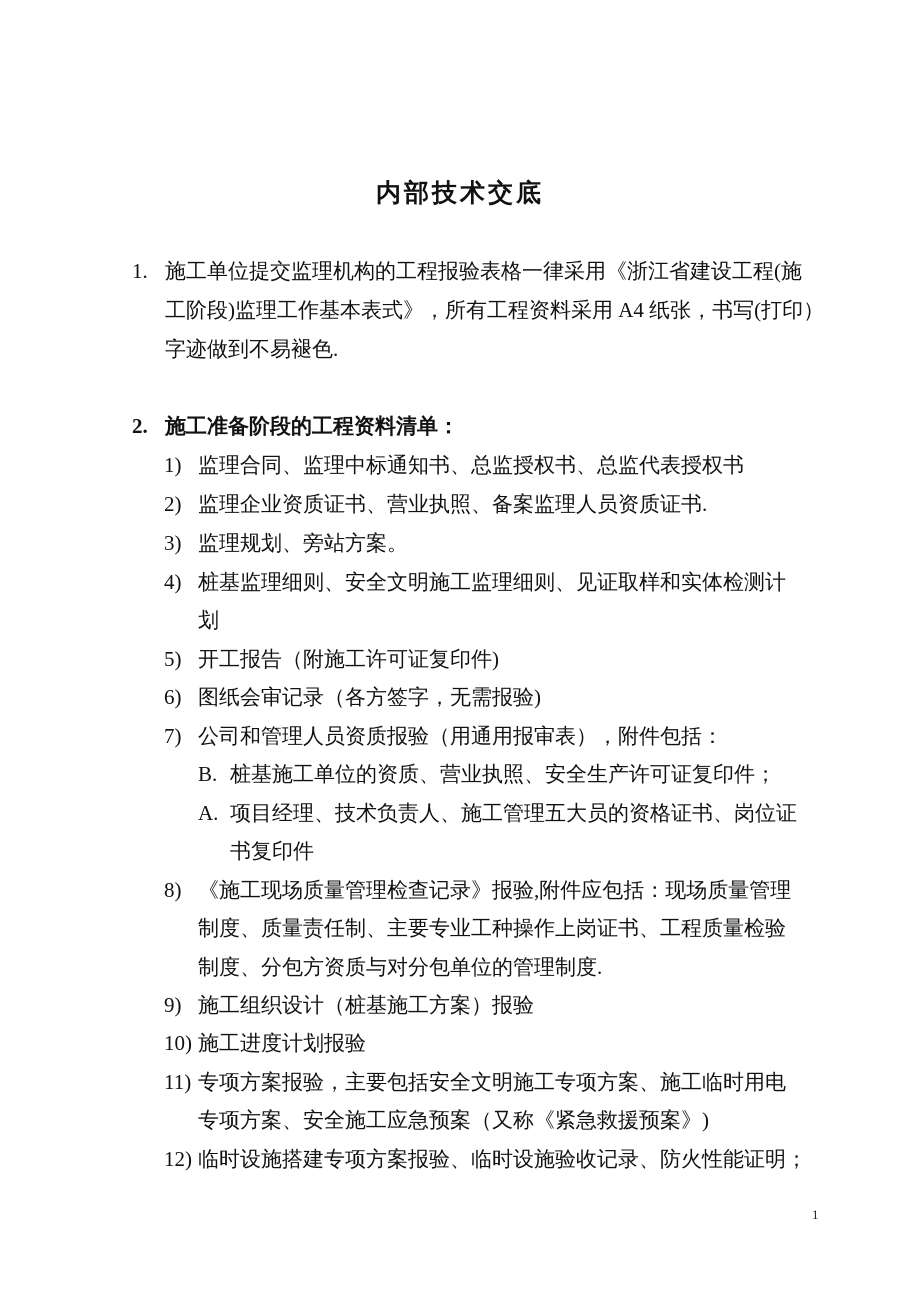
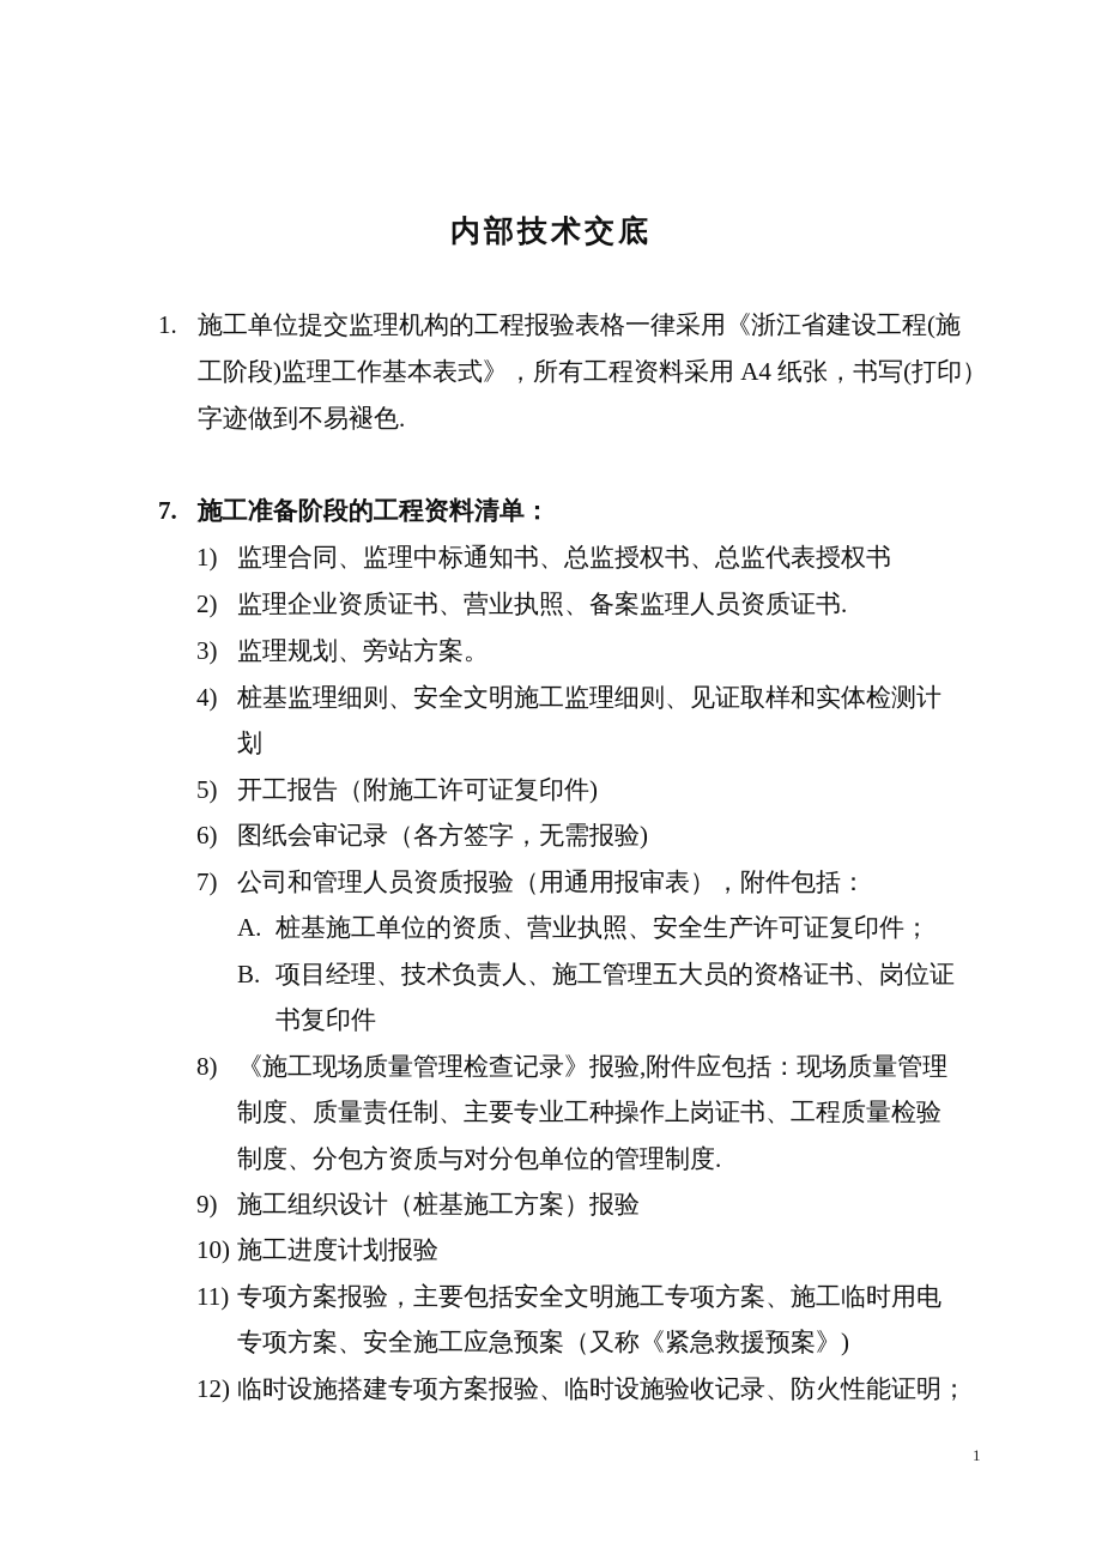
  内部技术交底
  1.
  施工单位提交监理机构的工程报验表格一律采用《浙江省建设工程(施
  工阶段)监理工作基本表式》，所有工程资料采用 A4 纸张，书写(打印）
  字迹做到不易褪色.
- 2.
+ 7.
  施工准备阶段的工程资料清单：
  1)
  监理合同、监理中标通知书、总监授权书、总监代表授权书
  2)
  监理企业资质证书、营业执照、备案监理人员资质证书.
  3)
  监理规划、旁站方案。
  4)
  桩基监理细则、安全文明施工监理细则、见证取样和实体检测计
  划
  5)
  开工报告（附施工许可证复印件)
  6)
  图纸会审记录（各方签字，无需报验)
  7)
  公司和管理人员资质报验（用通用报审表），附件包括：
- B.
+ A.
  桩基施工单位的资质、营业执照、安全生产许可证复印件；
- A.
+ B.
  项目经理、技术负责人、施工管理五大员的资格证书、岗位证
  书复印件
  8)
  《施工现场质量管理检查记录》报验,附件应包括：现场质量管理
  制度、质量责任制、主要专业工种操作上岗证书、工程质量检验
  制度、分包方资质与对分包单位的管理制度.
  9)
  施工组织设计（桩基施工方案）报验
  10)
  施工进度计划报验
  11)
  专项方案报验，主要包括安全文明施工专项方案、施工临时用电
  专项方案、安全施工应急预案（又称《紧急救援预案》)
  12)
  临时设施搭建专项方案报验、临时设施验收记录、防火性能证明；
  1
